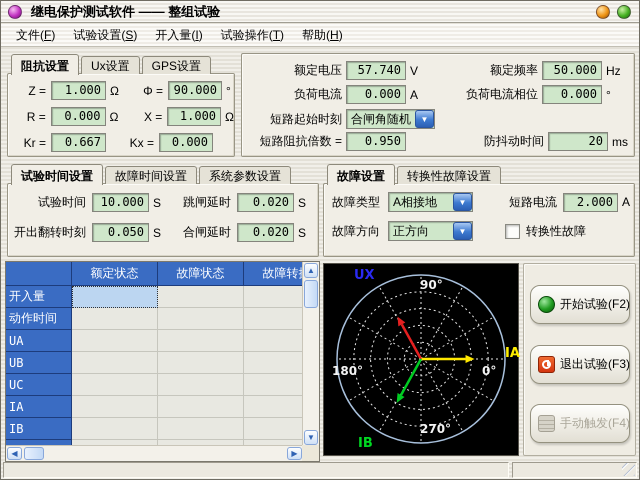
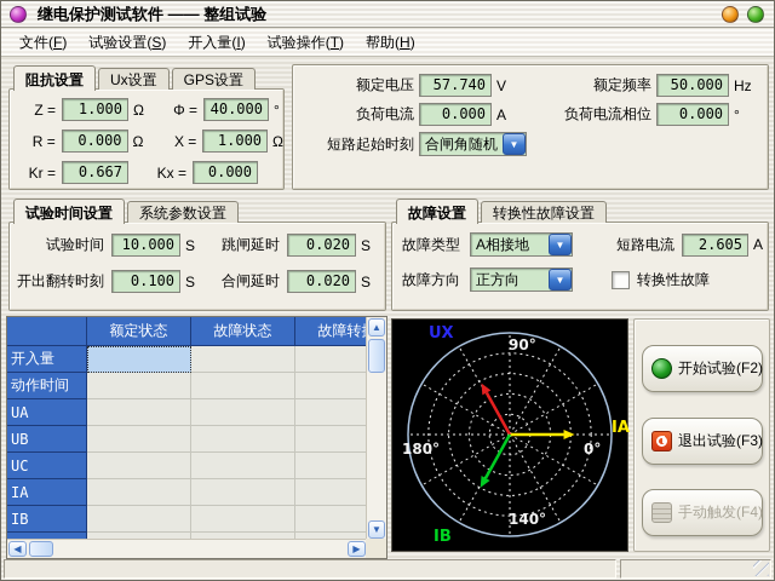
  继电保护测试软件 —— 整组试验
  文件(F)
  试验设置(S)
  开入量(I)
  试验操作(T)
  帮助(H)
  阻抗设置
  Ux设置
  GPS设置
  Z =
  1.000
  Ω
  Φ =
- 90.000
+ 40.000
  °
  R =
  0.000
  Ω
  X =
  1.000
  Ω
  Kr =
  0.667
  Kx =
  0.000
  额定电压
  57.740
  V
  额定频率
  50.000
  Hz
  负荷电流
  0.000
  A
  负荷电流相位
  0.000
  °
  短路起始时刻
  合闸角随机
  ▼
- 短路阻抗倍数 =
- 0.950
- 防抖动时间
- 20
- ms
  试验时间设置
- 故障时间设置
  系统参数设置
  试验时间
  10.000
  S
  跳闸延时
  0.020
  S
  开出翻转时刻
- 0.050
+ 0.100
  S
  合闸延时
  0.020
  S
  故障设置
  转换性故障设置
  故障类型
  A相接地
  ▼
  短路电流
- 2.000
+ 2.605
  A
  故障方向
  正方向
  ▼
  转换性故障
  额定状态
  故障状态
  故障转
  开入量
  动作时间
  UA
  UB
  UC
  IA
  IB
  ▲
  ▼
  ◀
  ▶
  UX
  90°
  IA
  0°
  180°
- 270°
+ 140°
  IB
  开始试验(F2)
  退出试验(F3)
  手动触发(F4)
